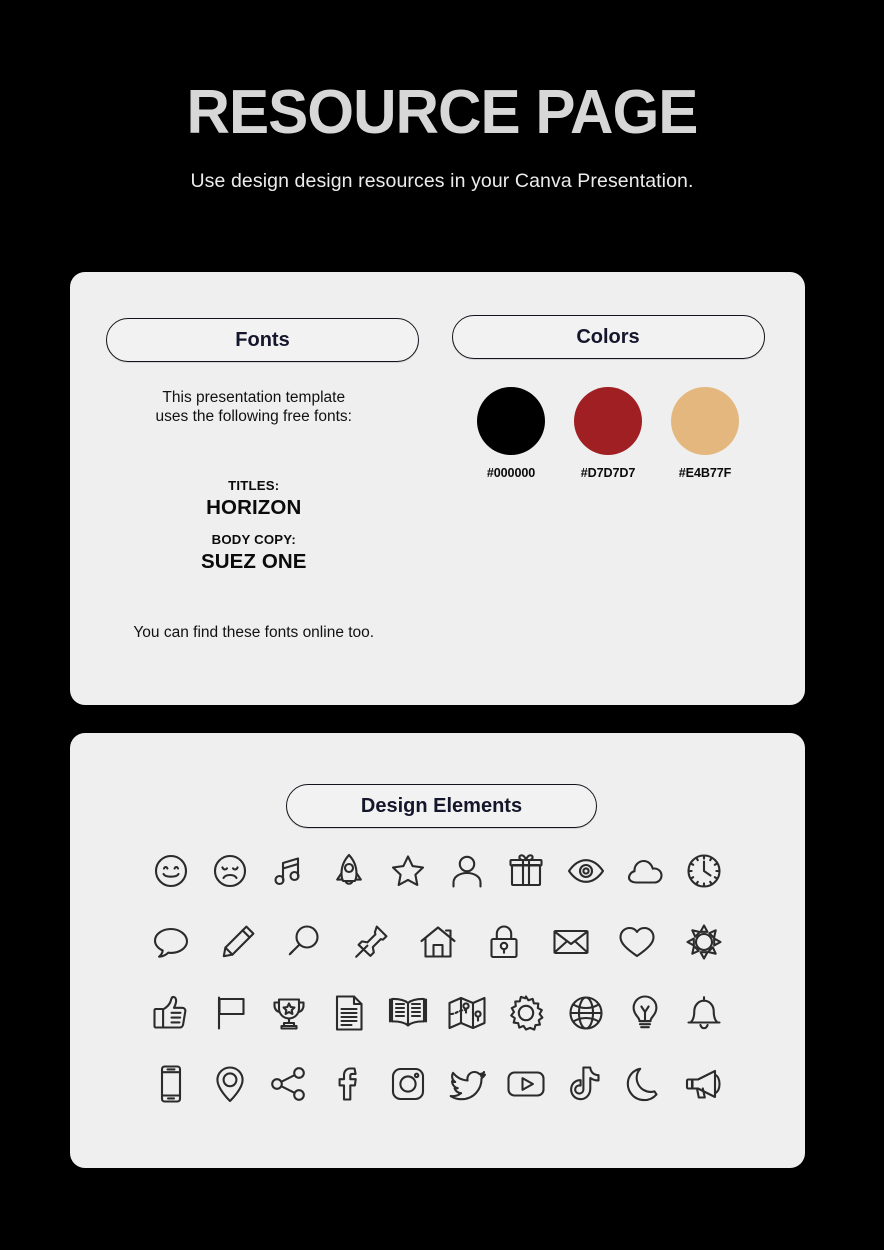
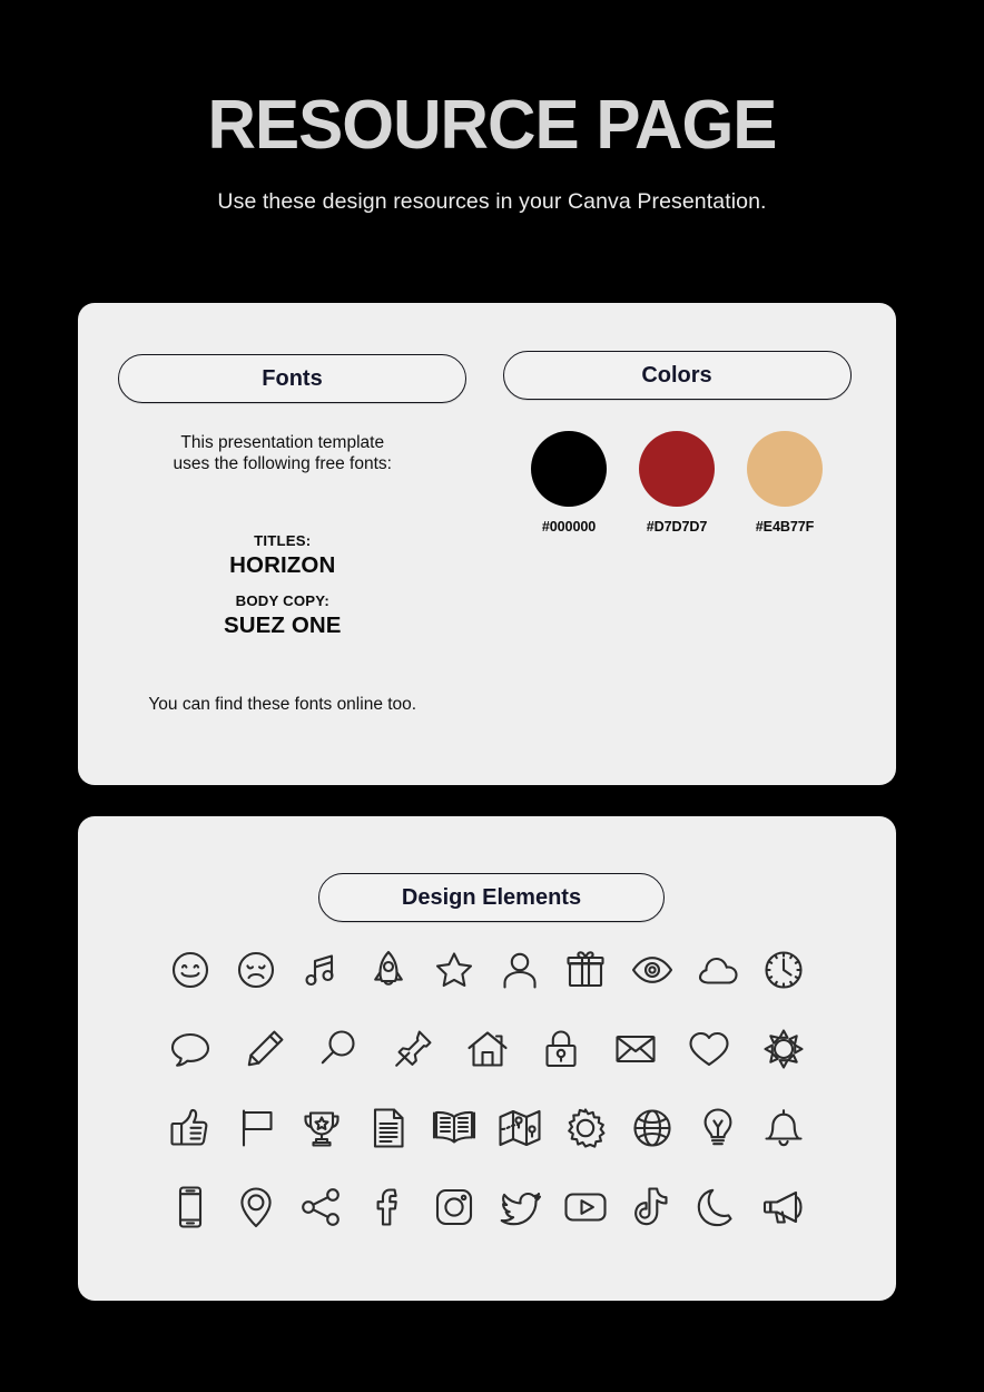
  RESOURCE PAGE
- Use design design resources in your Canva Presentation.
+ Use these design resources in your Canva Presentation.
  Fonts
  This presentation template
  uses the following free fonts:
  TITLES:
  HORIZON
  BODY COPY:
  SUEZ ONE
  You can find these fonts online too.
  Colors
  #000000
  #D7D7D7
  #E4B77F
  Design Elements
